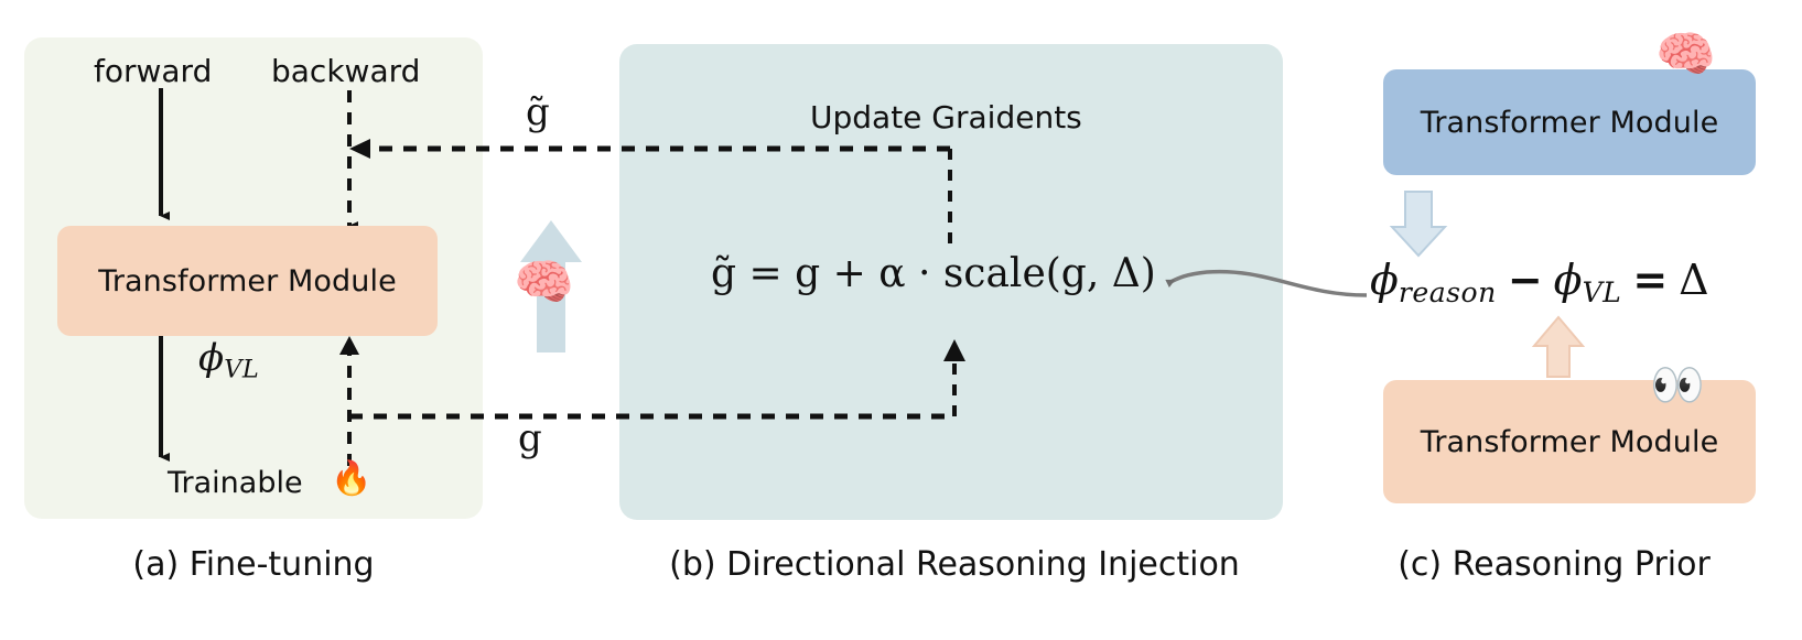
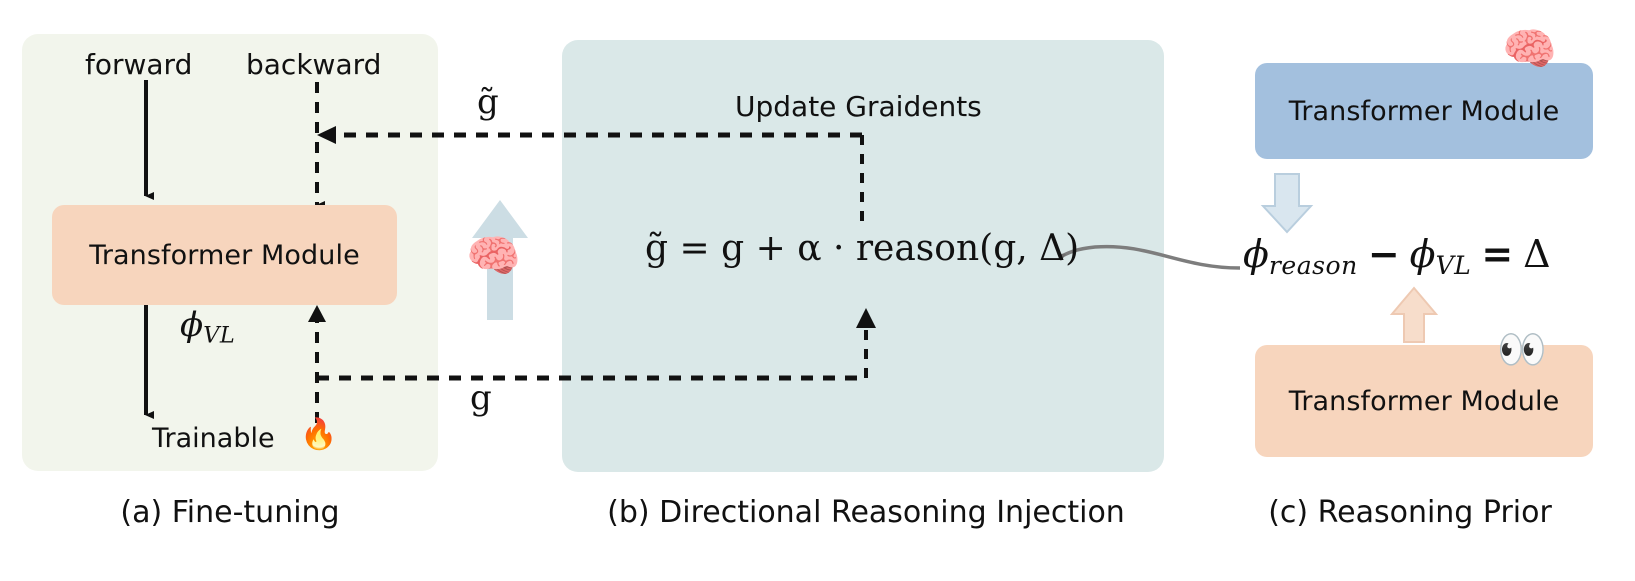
  forward
  backward
  Transformer Module
  ϕVL
  Trainable
  🔥
  (a) Fine-tuning
  g̃
  g
  🧠
  Update Graidents
- g̃ = g + α · scale(g, Δ)
+ g̃ = g + α · reason(g, Δ)
  (b) Directional Reasoning Injection
  Transformer Module
  🧠
  Transformer Module
  👀
  ϕreason − ϕVL = Δ
  (c) Reasoning Prior
